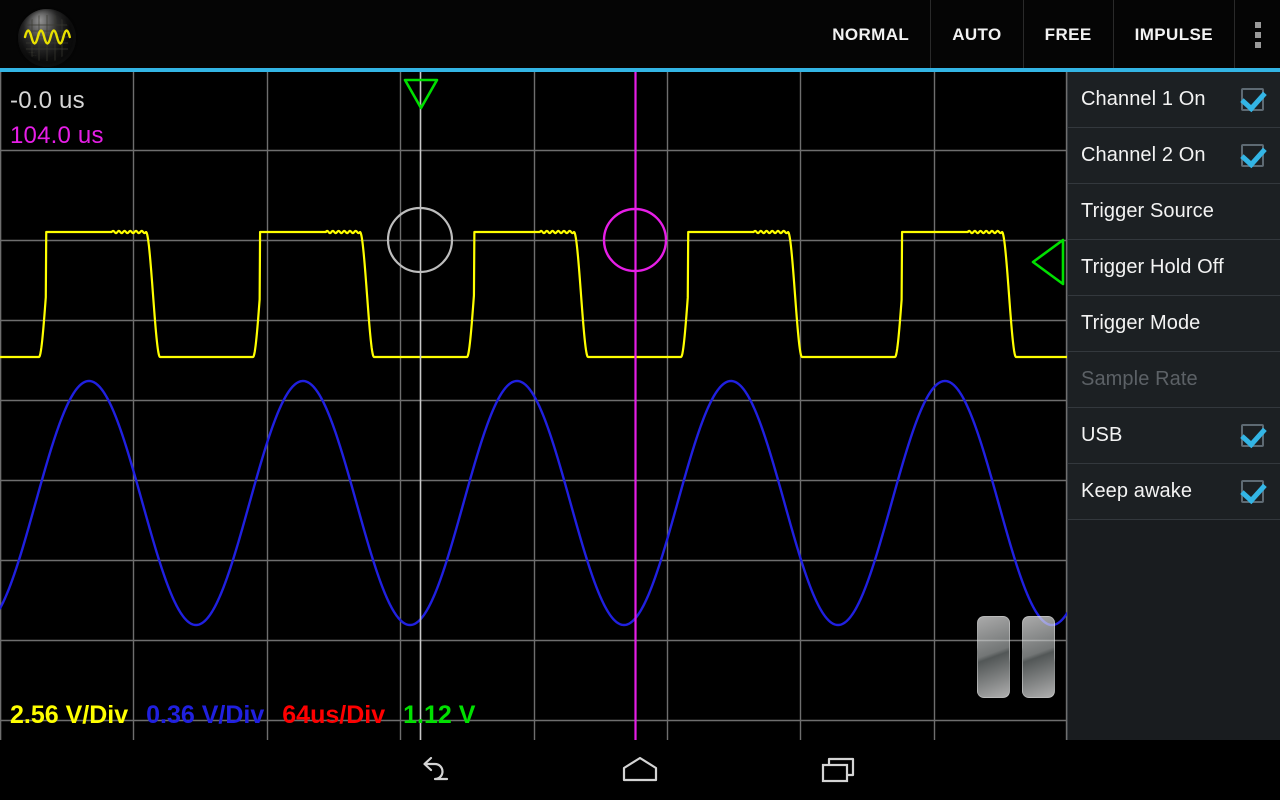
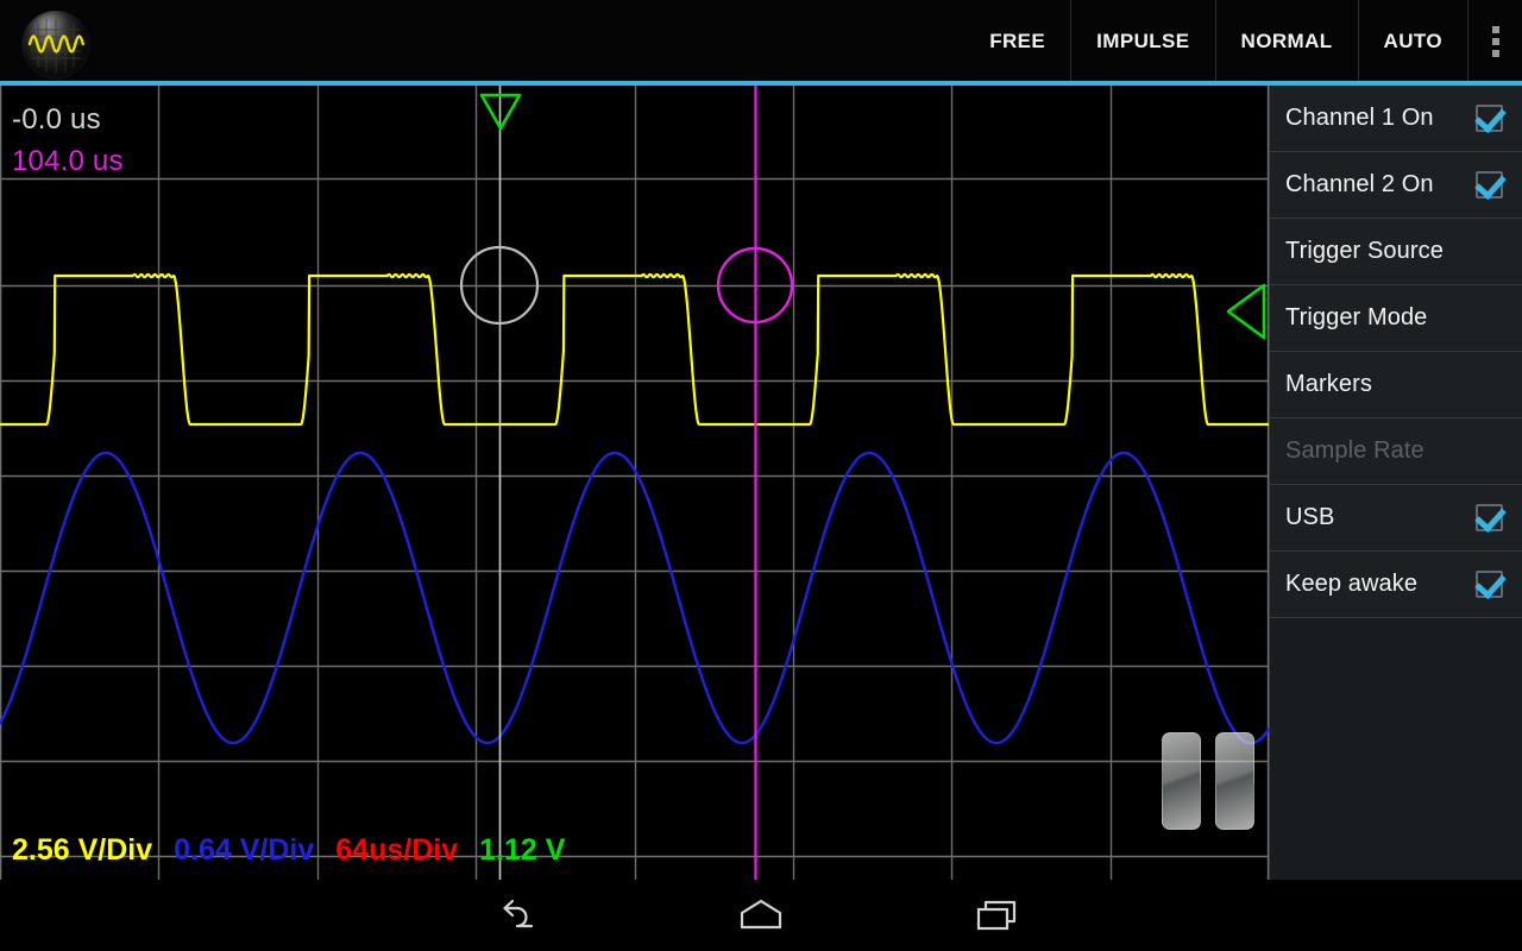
- NORMAL
+ FREE
- AUTO
+ IMPULSE
- FREE
+ NORMAL
- IMPULSE
+ AUTO
  -0.0 us
  104.0 us
  2.56 V/Div
- 0.36 V/Div
+ 0.64 V/Div
  64us/Div
  1.12 V
  Channel 1 On
  Channel 2 On
  Trigger Source
- Trigger Hold Off
  Trigger Mode
+ Markers
  Sample Rate
  USB
  Keep awake
